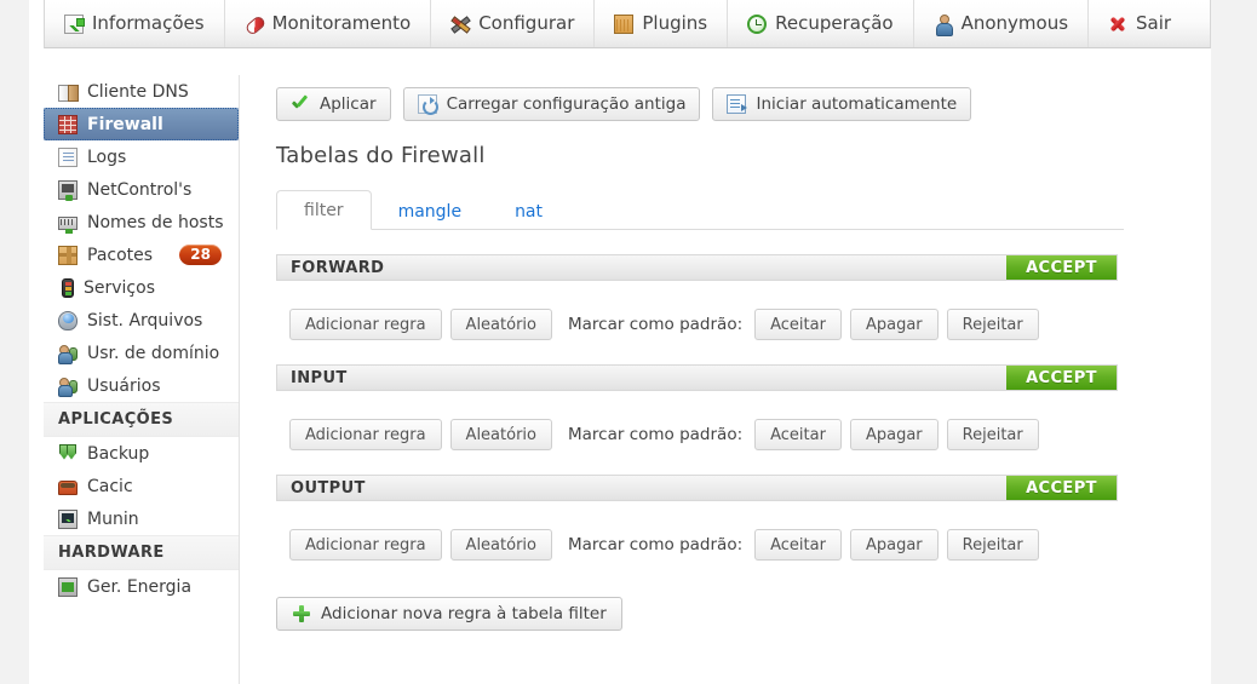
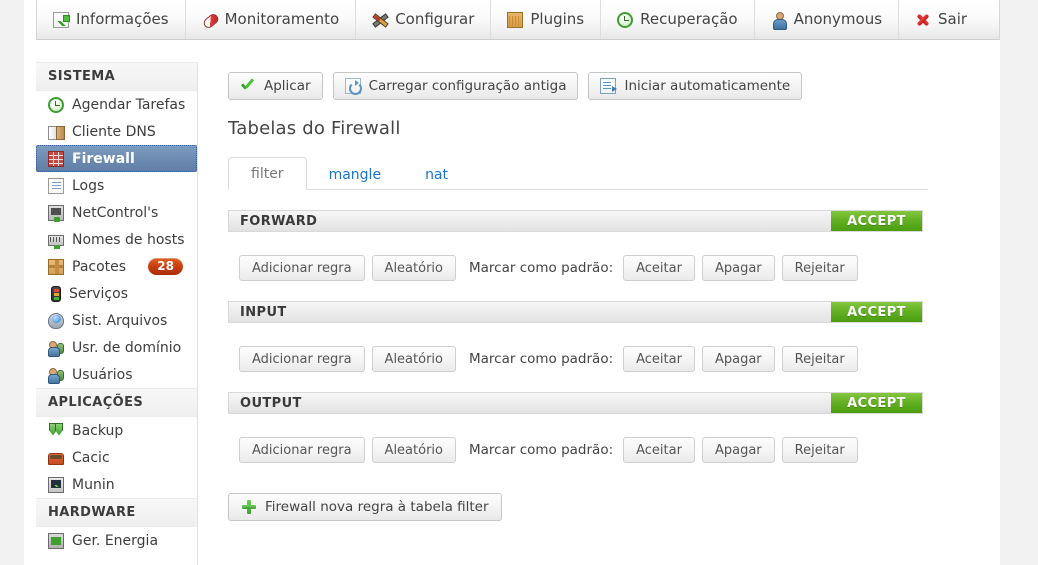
  Informações
  Monitoramento
  Configurar
  Plugins
  Recuperação
  Anonymous
  Sair
+ SISTEMA
+ Agendar Tarefas
  Cliente DNS
  Firewall
  Logs
  NetControl's
  Nomes de hosts
  Pacotes
  28
  Serviços
  Sist. Arquivos
  Usr. de domínio
  Usuários
  APLICAÇÕES
  Backup
  Cacic
  Munin
  HARDWARE
  Ger. Energia
  Aplicar
  Carregar configuração antiga
  Iniciar automaticamente
  Tabelas do Firewall
  filter
  mangle
  nat
  FORWARD
  ACCEPT
  Adicionar regra
  Aleatório
  Marcar como padrão:
  Aceitar
  Apagar
  Rejeitar
  INPUT
  ACCEPT
  Adicionar regra
  Aleatório
  Marcar como padrão:
  Aceitar
  Apagar
  Rejeitar
  OUTPUT
  ACCEPT
  Adicionar regra
  Aleatório
  Marcar como padrão:
  Aceitar
  Apagar
  Rejeitar
- Adicionar nova regra à tabela filter
+ Firewall nova regra à tabela filter
